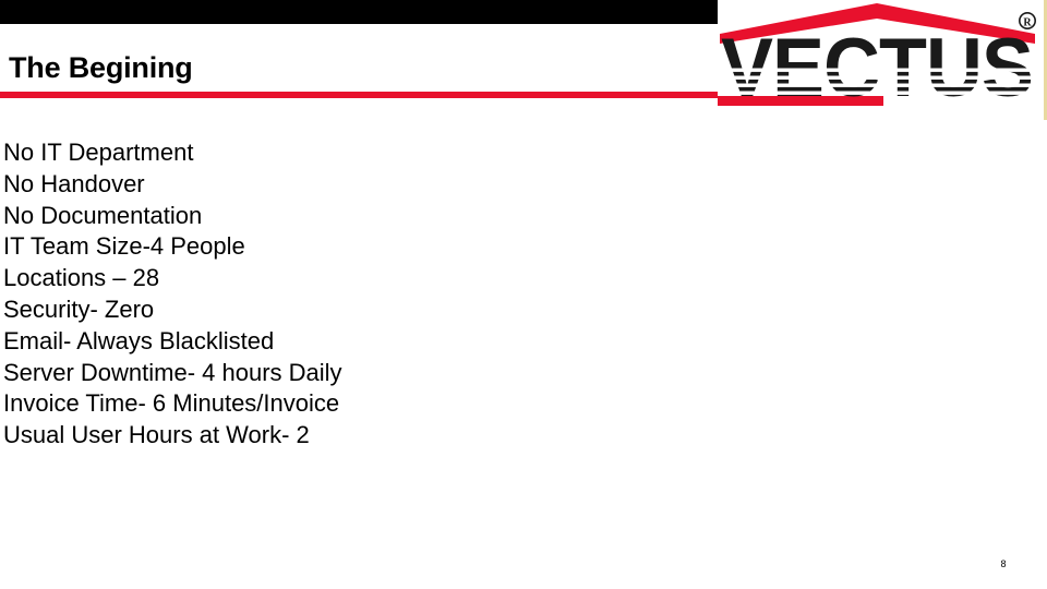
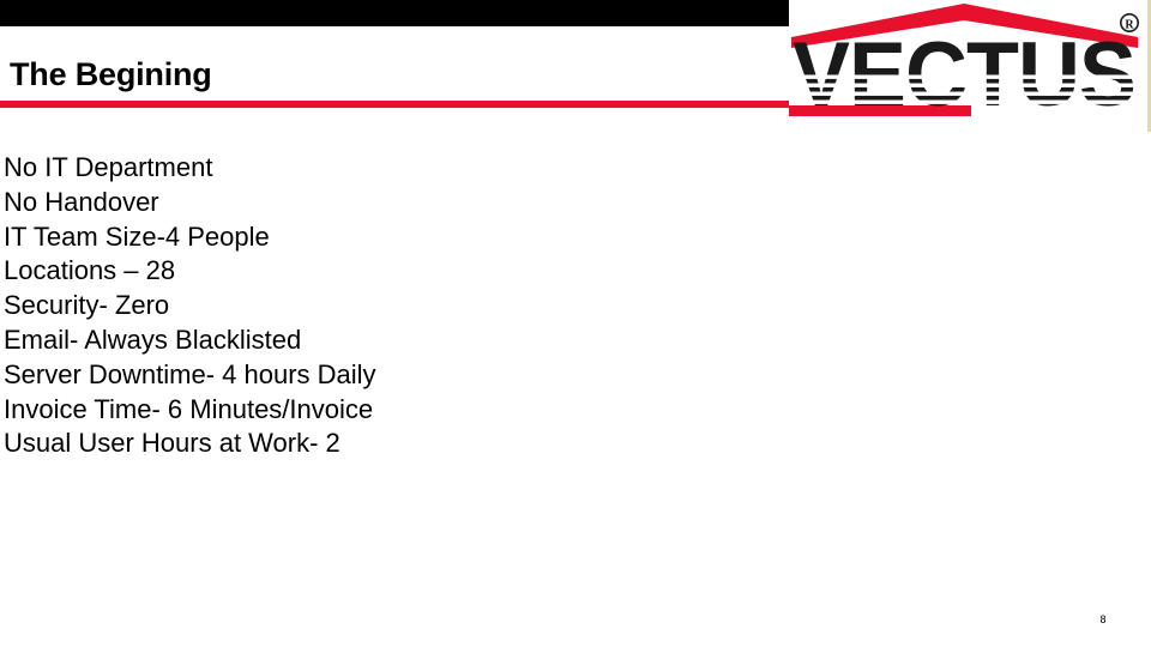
  The Begining
  No IT Department
  No Handover
- No Documentation
  IT Team Size-4 People
  Locations – 28
  Security- Zero
  Email- Always Blacklisted
  Server Downtime- 4 hours Daily
  Invoice Time- 6 Minutes/Invoice
  Usual User Hours at Work- 2
  VECTUS
  R
  8
